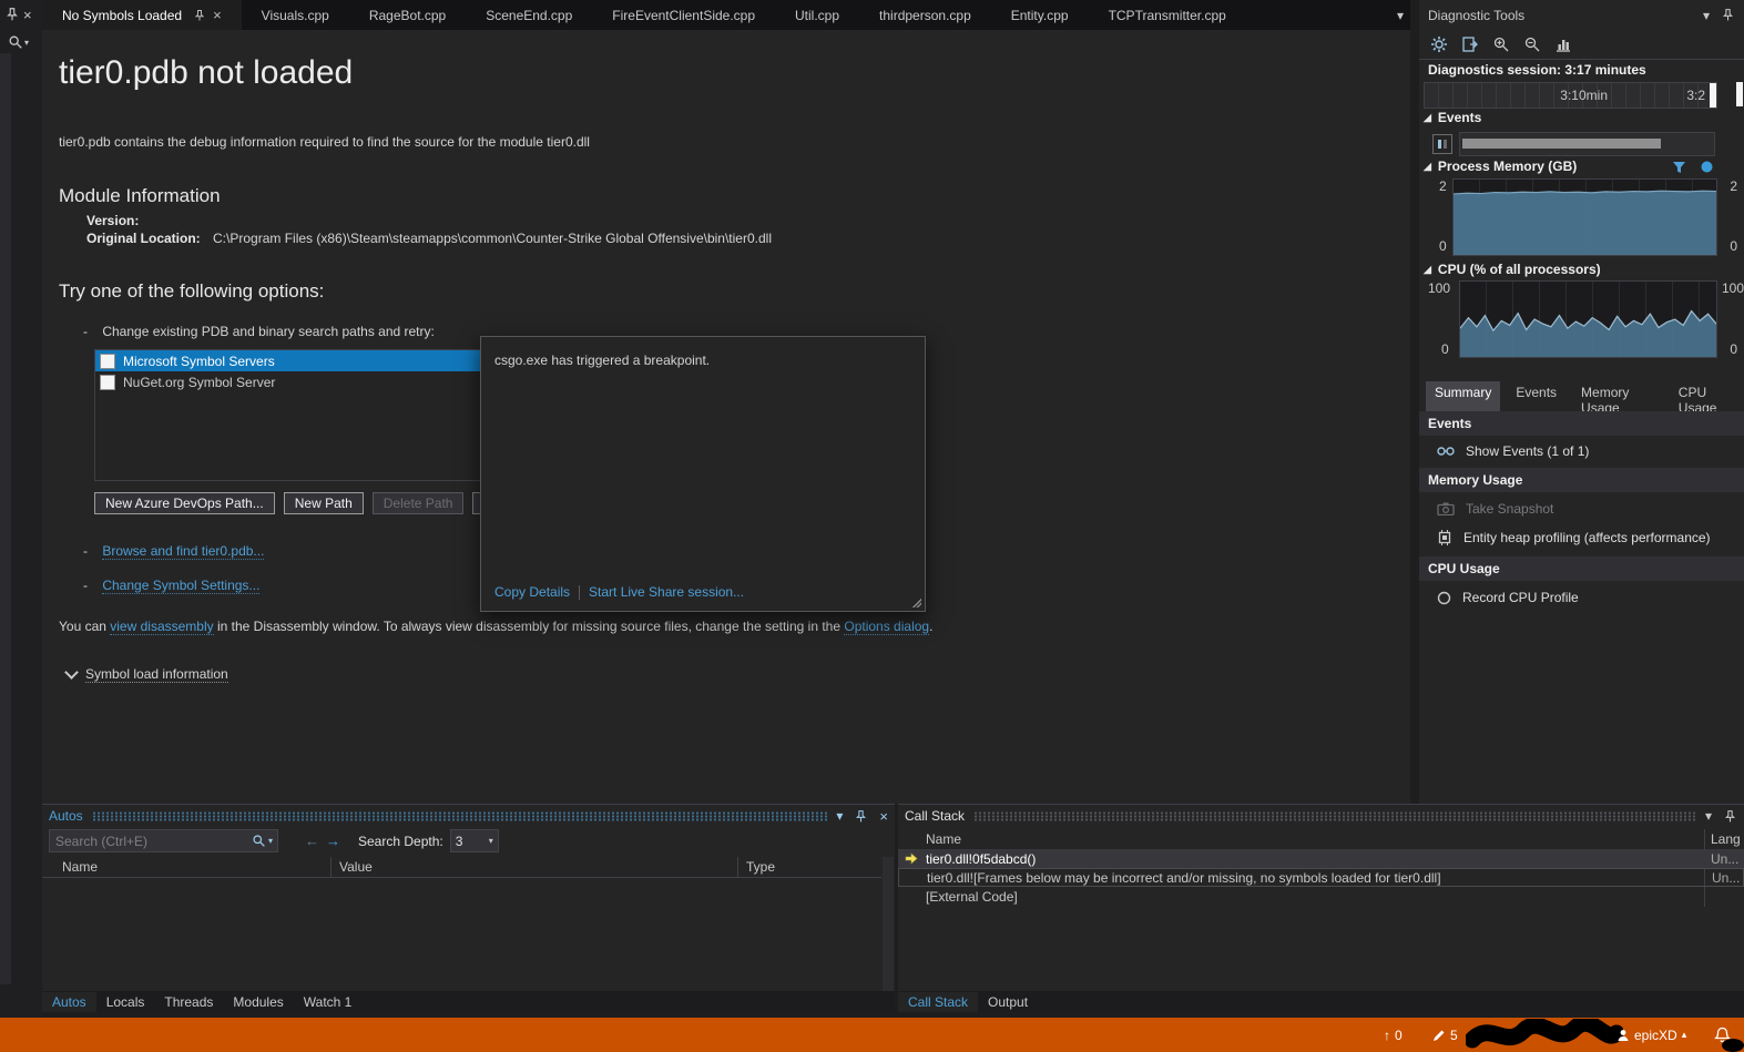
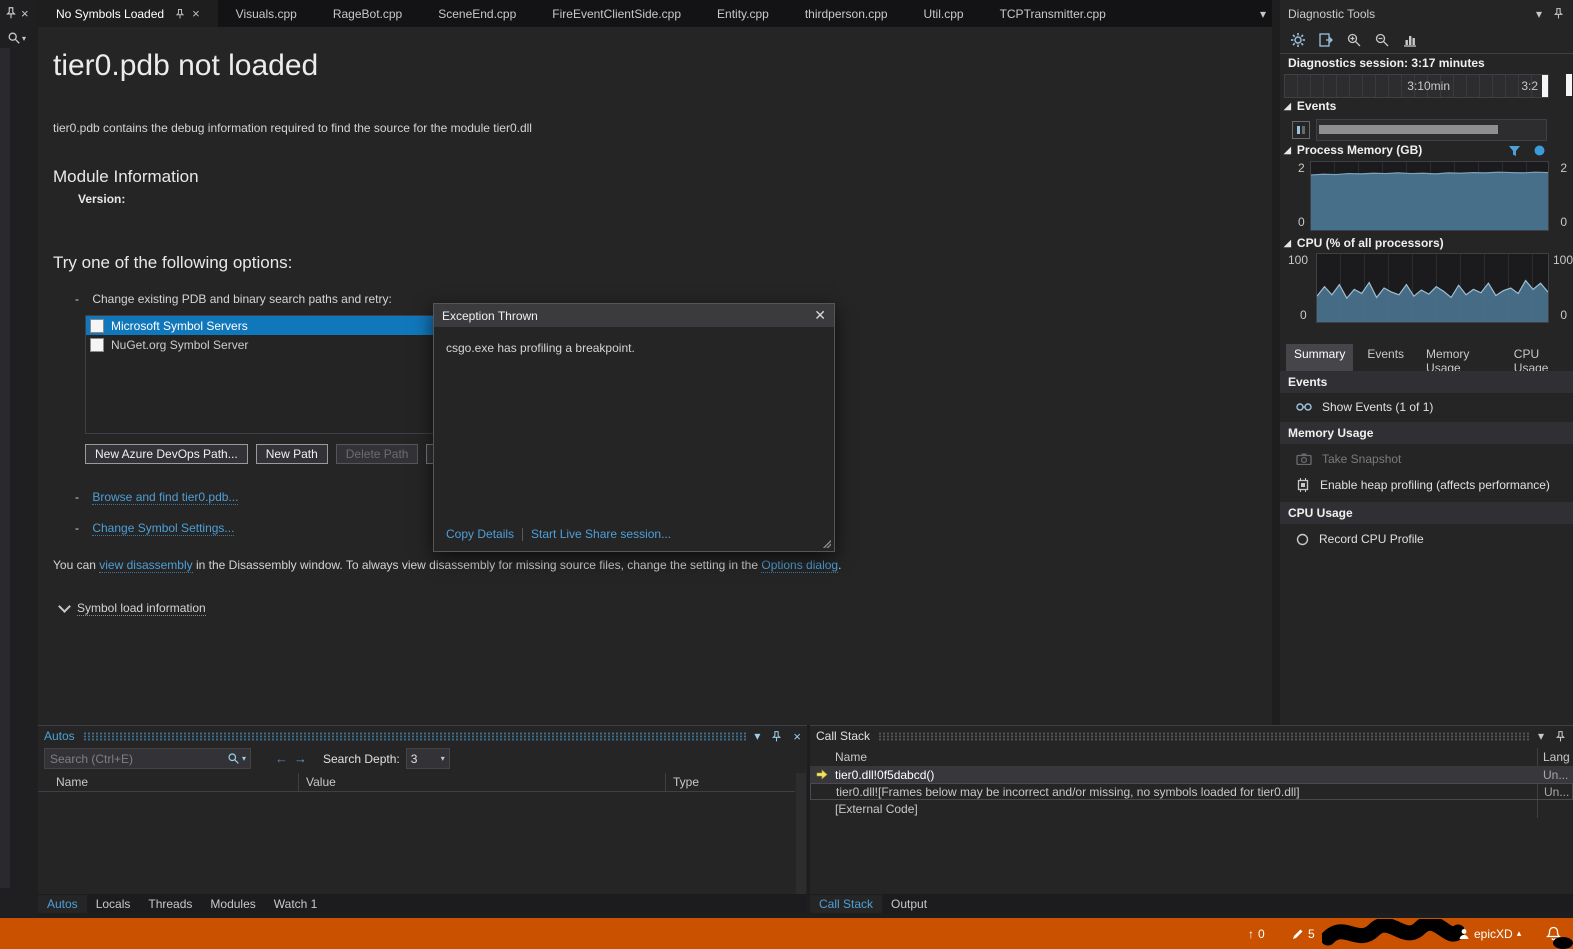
  ×
  ▾
  No Symbols Loaded
  ×
  Visuals.cpp
  RageBot.cpp
  SceneEnd.cpp
  FireEventClientSide.cpp
- Util.cpp
+ Entity.cpp
  thirdperson.cpp
- Entity.cpp
+ Util.cpp
  TCPTransmitter.cpp
  ▾
  tier0.pdb not loaded
  tier0.pdb contains the debug information required to find the source for the module tier0.dll
  Module Information
  Version:
- Original Location: C:\Program Files (x86)\Steam\steamapps\common\Counter-Strike Global Offensive\bin\tier0.dll
  Try one of the following options:
  - Change existing PDB and binary search paths and retry:
  Microsoft Symbol Servers
  NuGet.org Symbol Server
  New Azure DevOps Path...
  New Path
  Delete Path
  - Browse and find tier0.pdb...
  - Change Symbol Settings...
  You can view disassembly in the Disassembly window. To always view disassembly for missing source files, change the setting in the Options dialog.
  Symbol load information
+ Exception Thrown
+ ✕
- csgo.exe has triggered a breakpoint.
+ csgo.exe has profiling a breakpoint.
  Copy Details
  Start Live Share session...
  Diagnostic Tools
  ▾
  Diagnostics session: 3:17 minutes
  3:10min
  3:2
  ◢
  Events
  ◢
  Process Memory (GB)
  2
  0
  2
  0
  ◢
  CPU (% of all processors)
  100
  0
  100
  0
  Summary
  Events
  Memory Usage
  CPU Usage
  Events
  Show Events (1 of 1)
  Memory Usage
  Take Snapshot
- Entity heap profiling (affects performance)
+ Enable heap profiling (affects performance)
  CPU Usage
  Record CPU Profile
  Autos
  ▾
  ×
  Search (Ctrl+E)
  ▾
  ←
  →
  Search Depth:
  3
  ▾
  Name
  Value
  Type
  Autos
  Locals
  Threads
  Modules
  Watch 1
  Call Stack
  ▾
  Name
  Lang
  tier0.dll!0f5dabcd()
  Un...
  tier0.dll![Frames below may be incorrect and/or missing, no symbols loaded for tier0.dll]
  Un...
  [External Code]
  Call Stack
  Output
  ↑
  0
  5
  epicXD
  ▴
